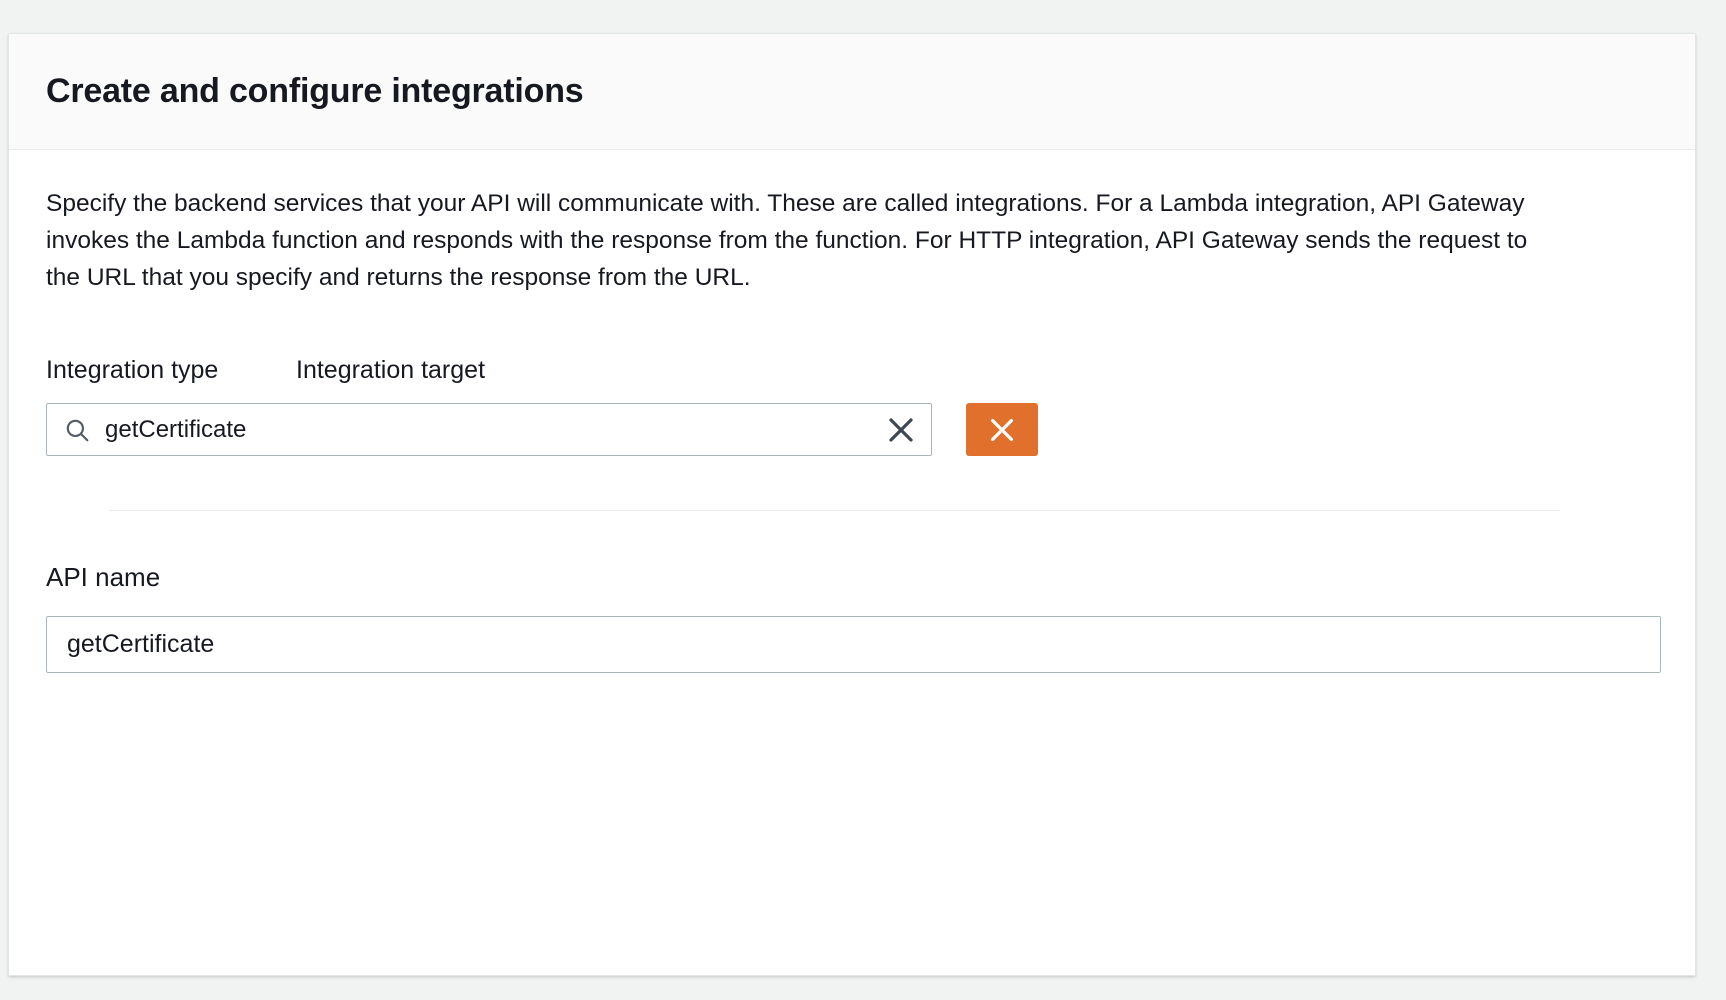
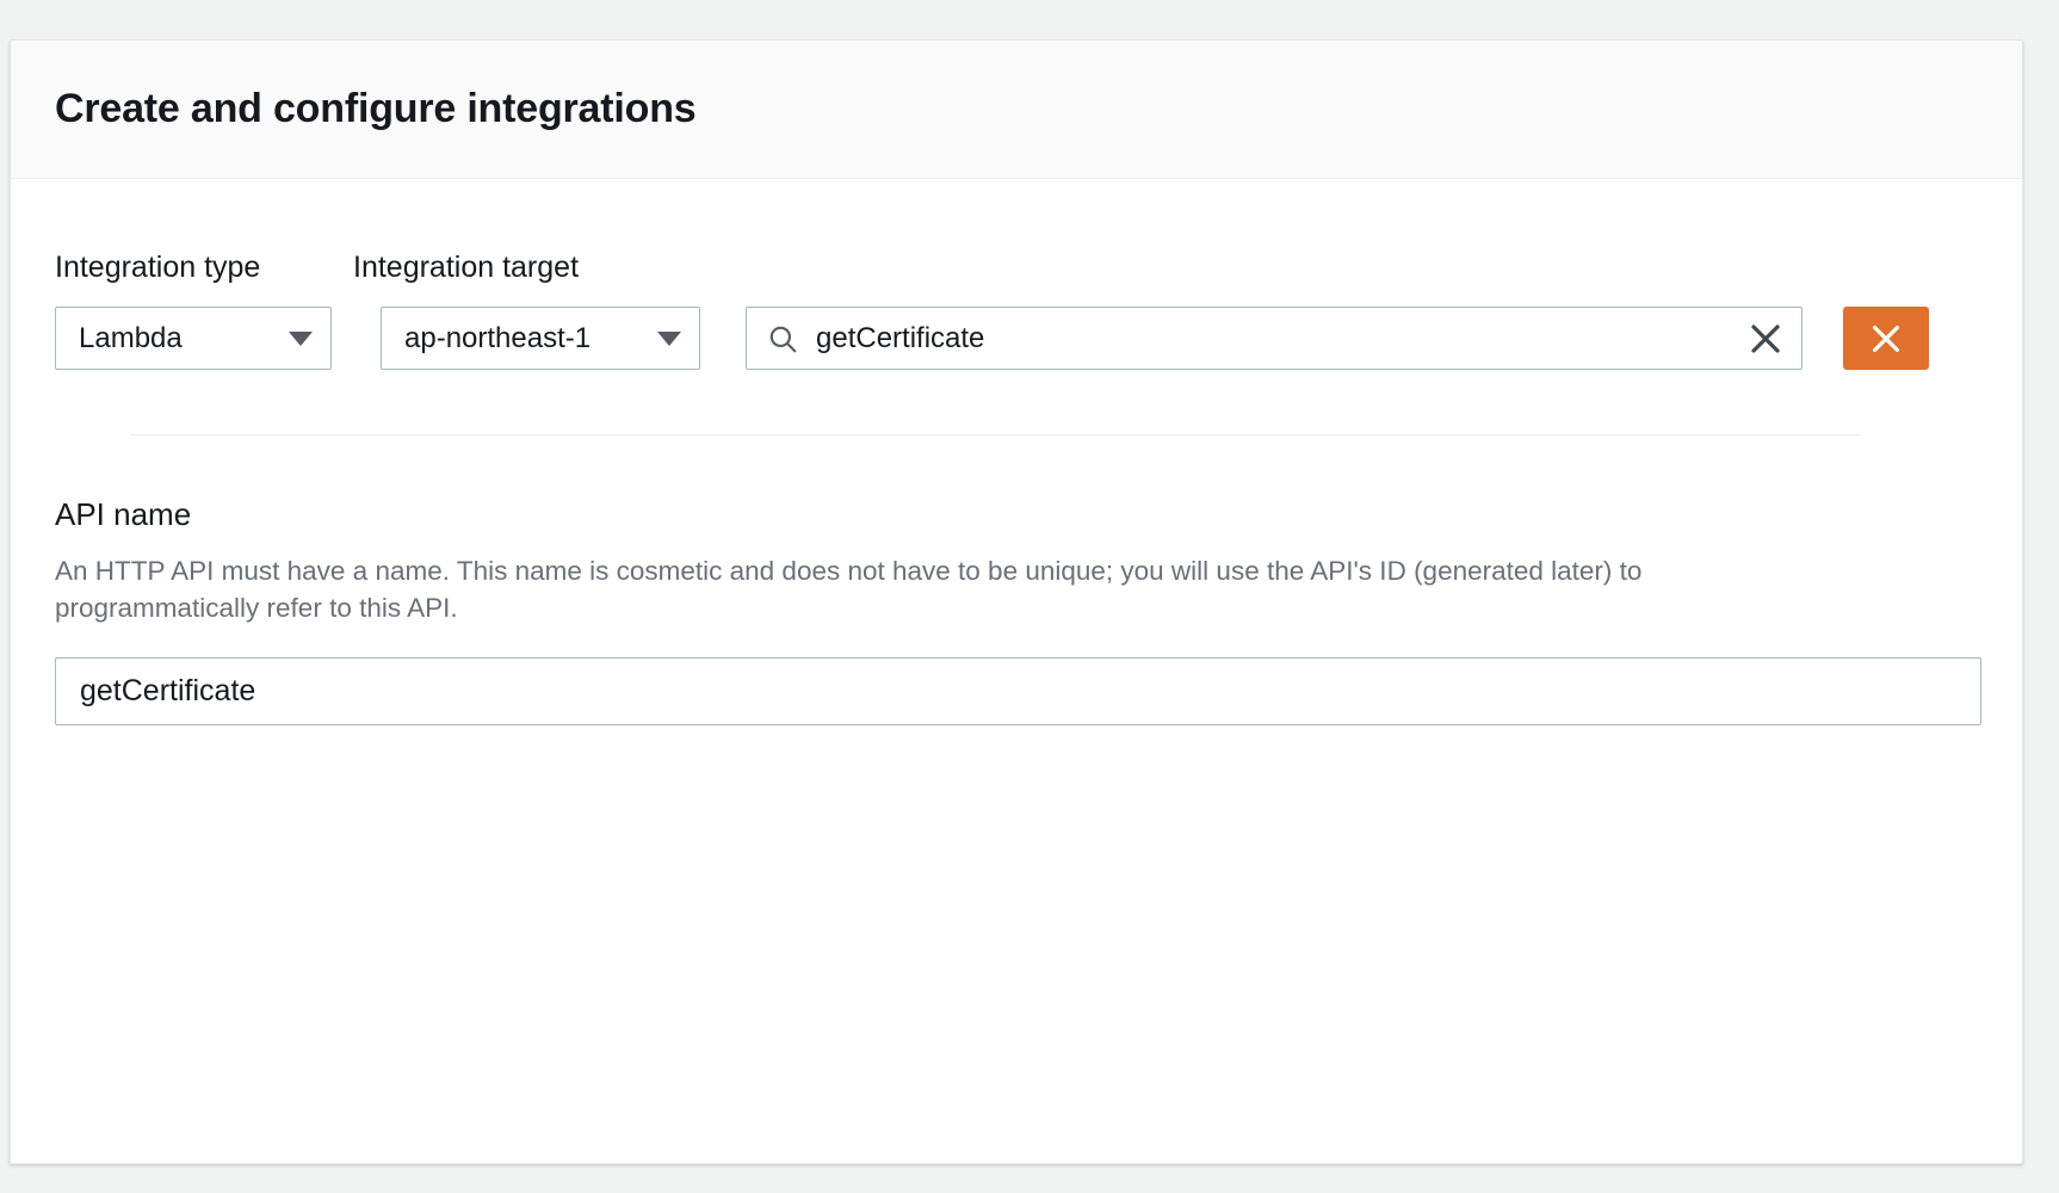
  Create and configure integrations
- Specify the backend services that your API will communicate with. These are called integrations. For a Lambda integration, API Gateway invokes the Lambda function and responds with the response from the function. For HTTP integration, API Gateway sends the request to the URL that you specify and returns the response from the URL.
  Integration type
  Integration target
+ Lambda
+ ap-northeast-1
  getCertificate
  API name
+ An HTTP API must have a name. This name is cosmetic and does not have to be unique; you will use the API's ID (generated later) to programmatically refer to this API.
  getCertificate
